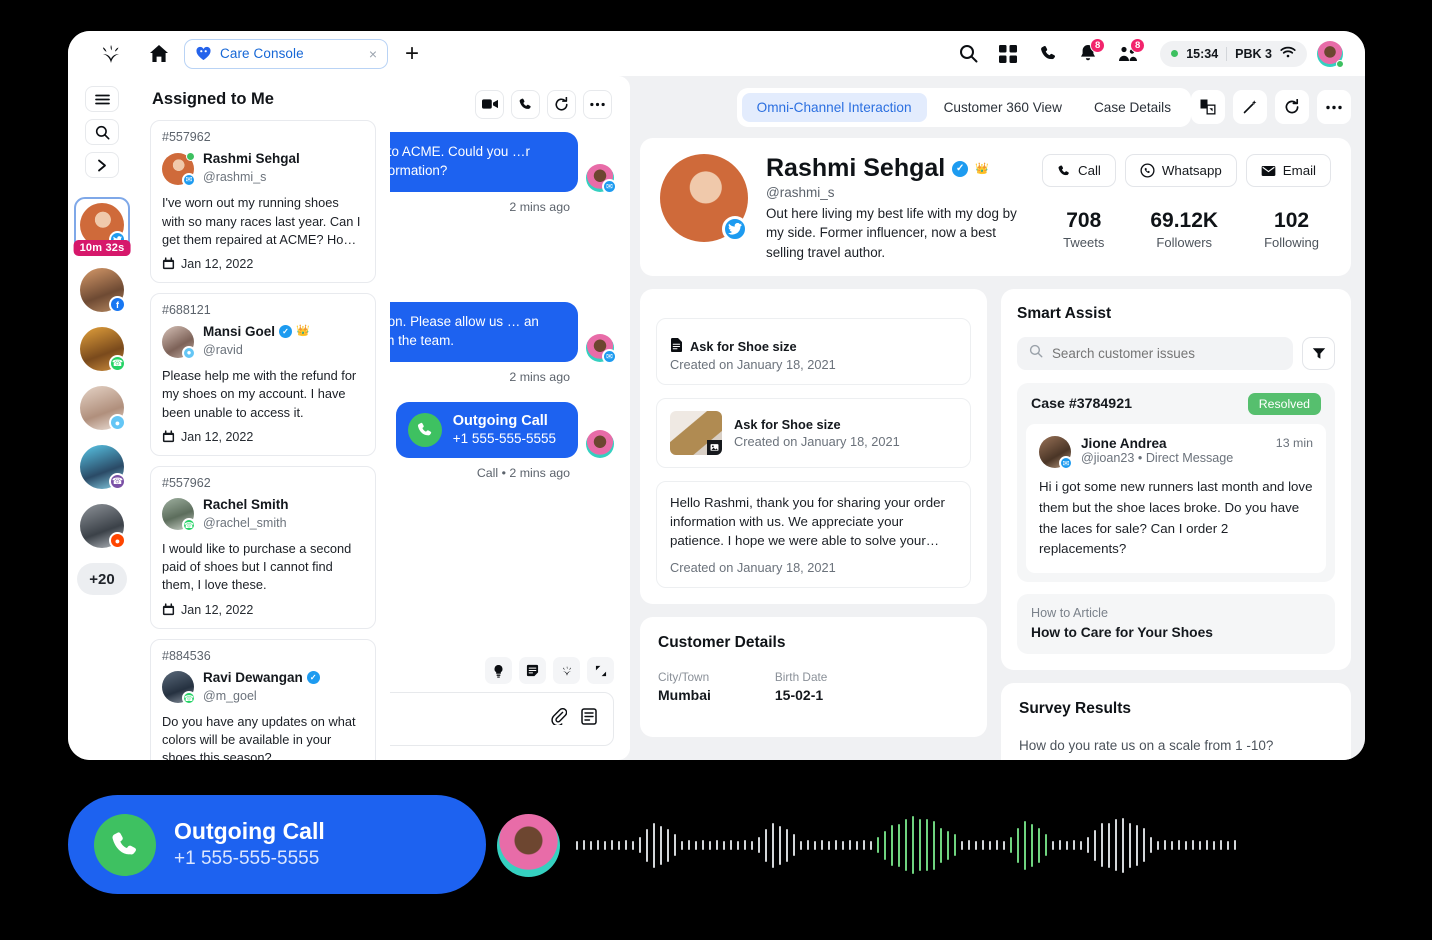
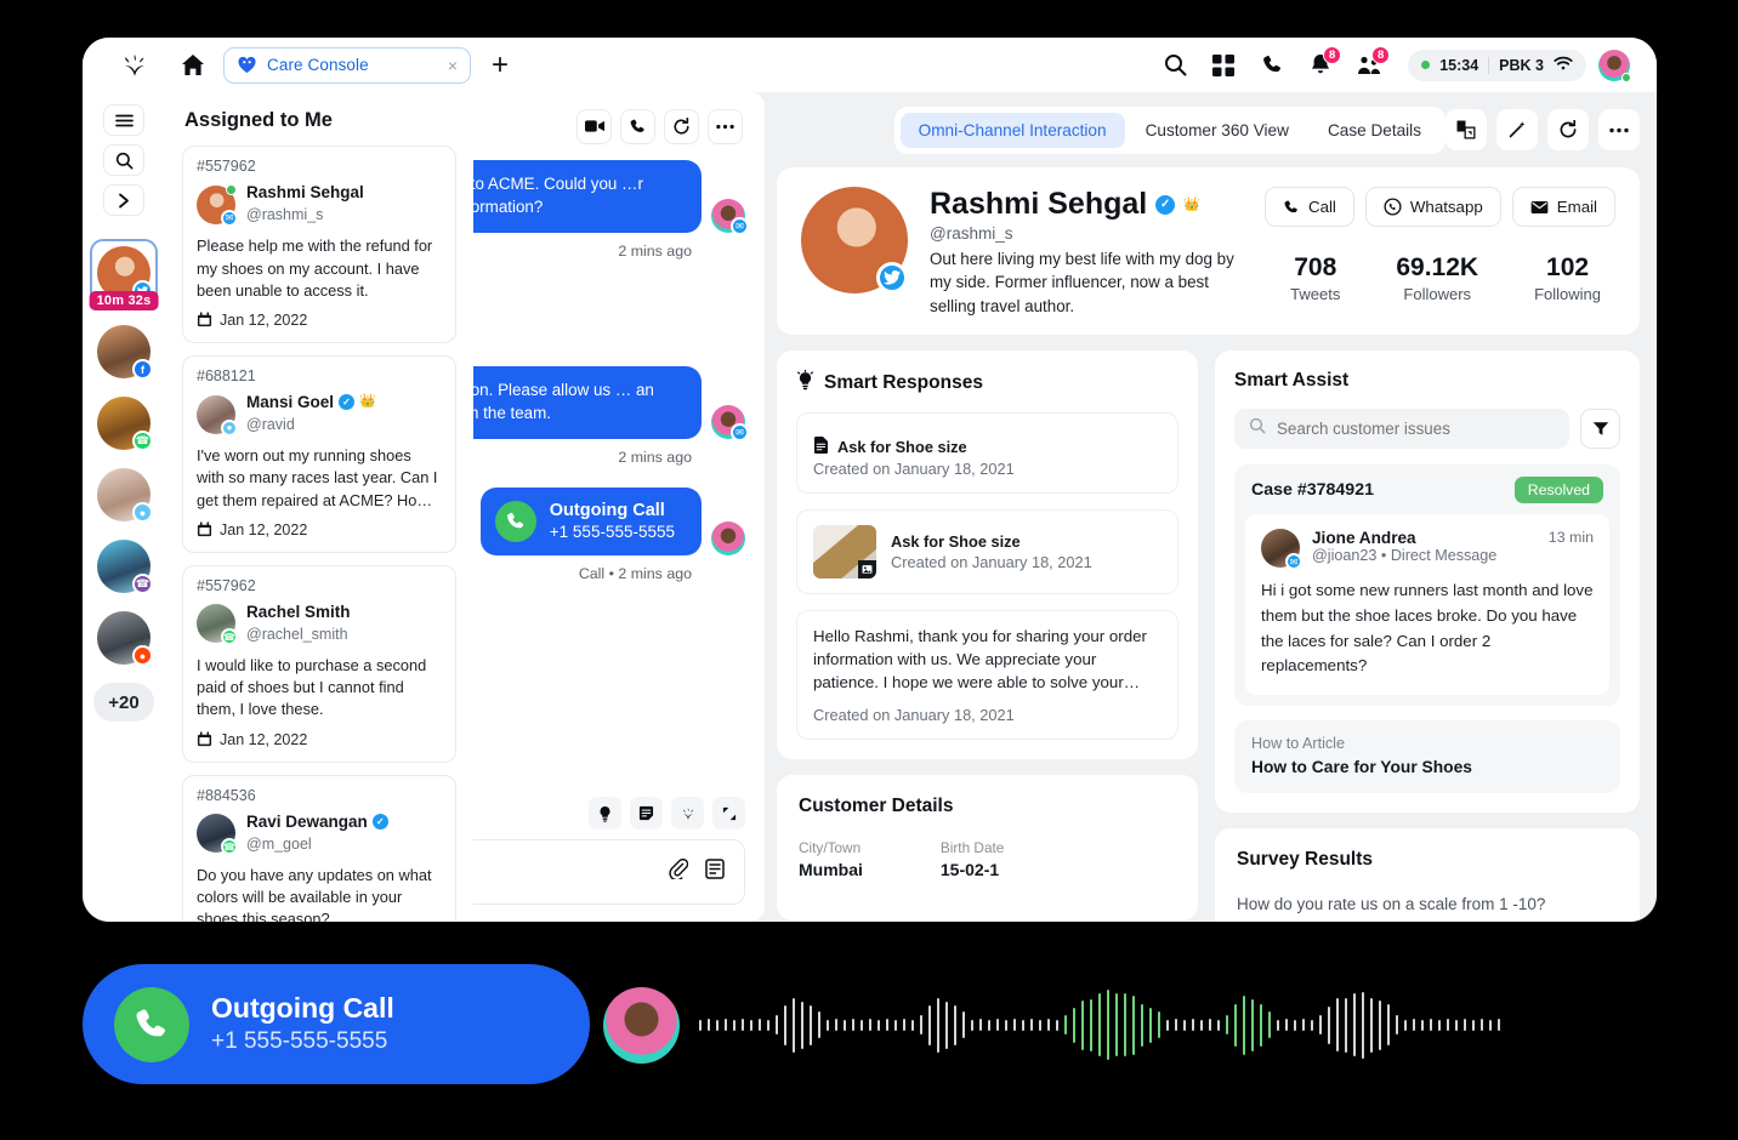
  Care Console
  ×
  +
  8
  8
  15:34
  PBK 3
  10m 32s
  f
  ☎
  ●
  ☎
  ●
  +20
  Assigned to Me
  #557962
  ✉
  Rashmi Sehgal
  @rashmi_s
- I've worn out my running shoes with so many races last year. Can I get them repaired at ACME? Ho…
+ Please help me with the refund for my shoes on my account. I have been unable to access it.
  Jan 12, 2022
  #688121
  ●
  Mansi Goel
  ✓
  👑
  @ravid
- Please help me with the refund for my shoes on my account. I have been unable to access it.
+ I've worn out my running shoes with so many races last year. Can I get them repaired at ACME? Ho…
  Jan 12, 2022
  #557962
  ☎
  Rachel Smith
  @rachel_smith
  I would like to purchase a second paid of shoes but I cannot find them, I love these.
  Jan 12, 2022
  #884536
  ☎
  Ravi Dewangan
  ✓
  @m_goel
  Do you have any updates on what colors will be available in your shoes this season?
  ✉
  2 mins ago
  ✉
  2 mins ago
  Outgoing Call
  +1 555-555-5555
  Call • 2 mins ago
  Omni-Channel Interaction
  Customer 360 View
  Case Details
  Rashmi Sehgal
  ✓
  👑
  @rashmi_s
  Out here living my best life with my dog by my side. Former influencer, now a best selling travel author.
  Call
  Whatsapp
  Email
  708
  Tweets
  69.12K
  Followers
  102
  Following
+ Smart Responses
  Ask for Shoe size
  Created on January 18, 2021
  Ask for Shoe size
  Created on January 18, 2021
  Hello Rashmi, thank you for sharing your order information with us. We appreciate your patience. I hope we were able to solve your…
  Created on January 18, 2021
  Customer Details
  City/Town
  Mumbai
  Birth Date
  15-02-1
  Smart Assist
  Search customer issues
  Case #3784921
  Resolved
  ✉
  Jione Andrea
  @jioan23 • Direct Message
  13 min
  Hi i got some new runners last month and love them but the shoe laces broke. Do you have the laces for sale? Can I order 2 replacements?
  How to Article
  How to Care for Your Shoes
  Survey Results
  How do you rate us on a scale from 1 -10?
  Outgoing Call
  +1 555-555-5555
